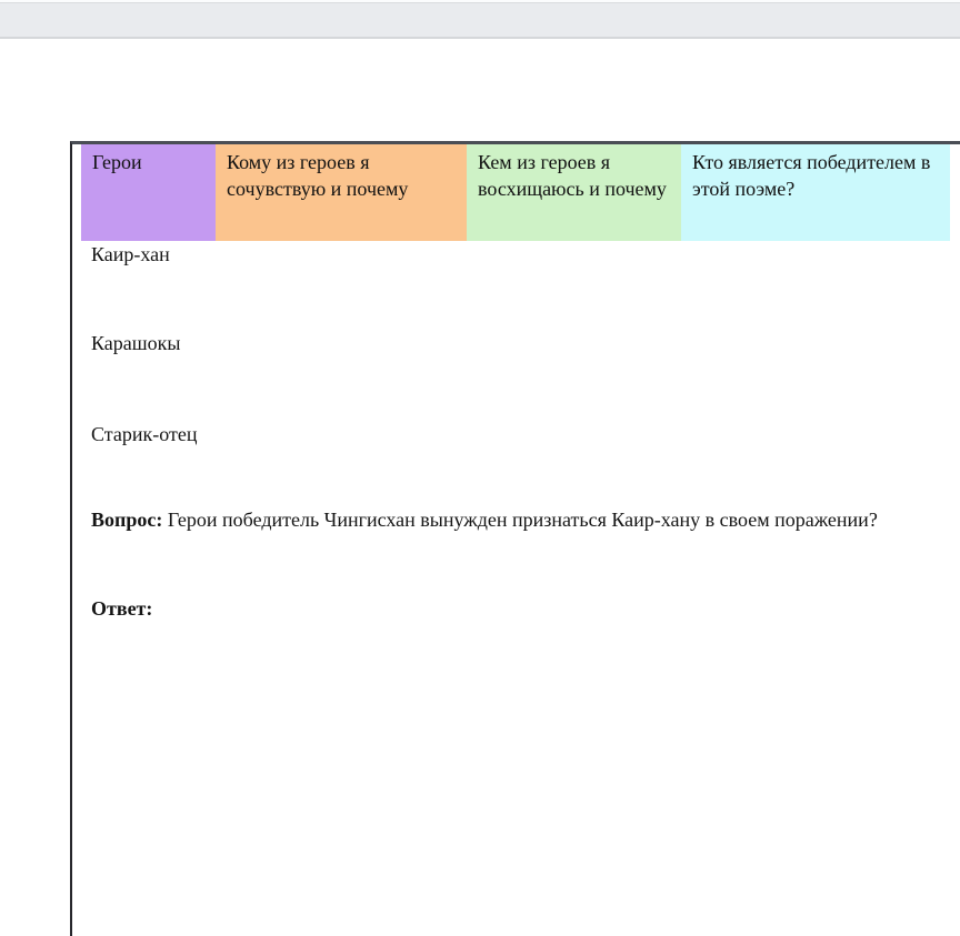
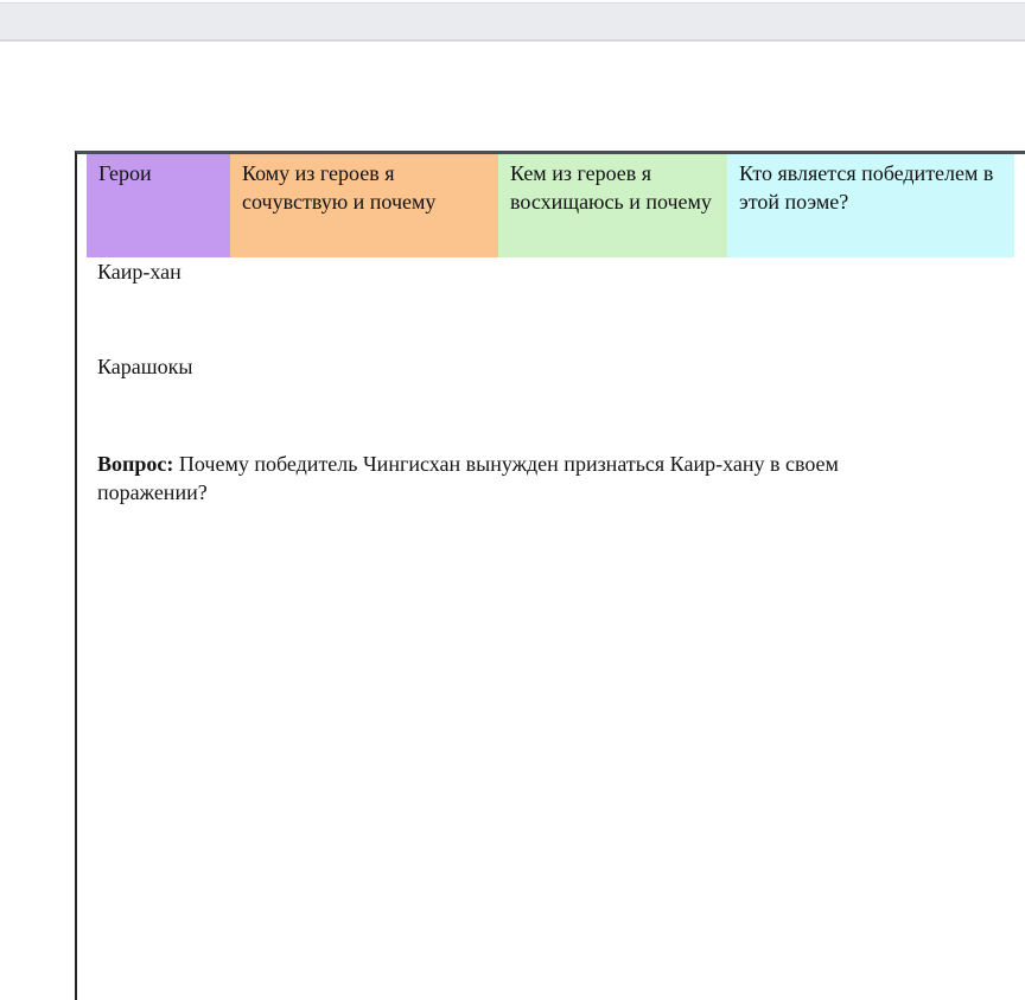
  Герои
  Кому из героев я сочувствую и почему
  Кем из героев я восхищаюсь и почему
  Кто является победителем в этой поэме?
  Каир-хан
  Карашокы
- Старик-отец
- Вопрос: Герои победитель Чингисхан вынужден признаться Каир-хану в своем поражении?
+ Вопрос: Почему победитель Чингисхан вынужден признаться Каир-хану в своем поражении?
- Ответ:
